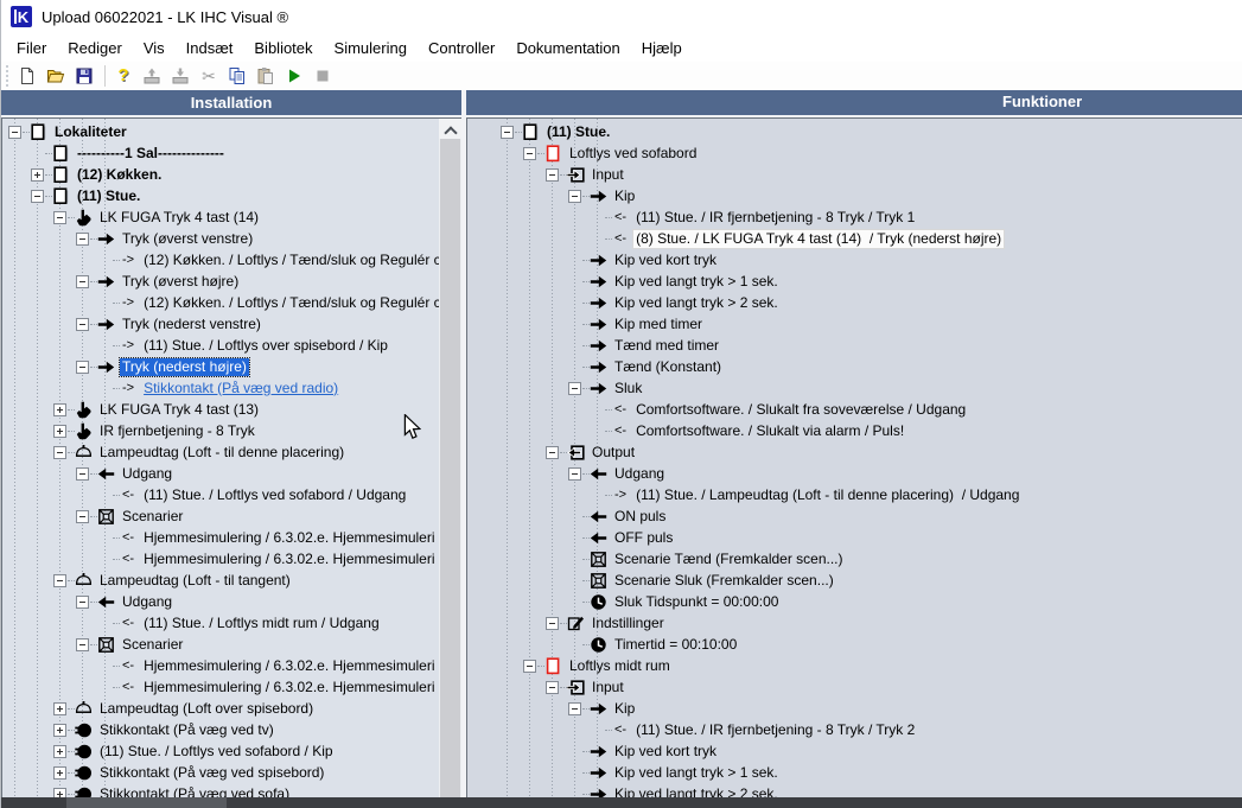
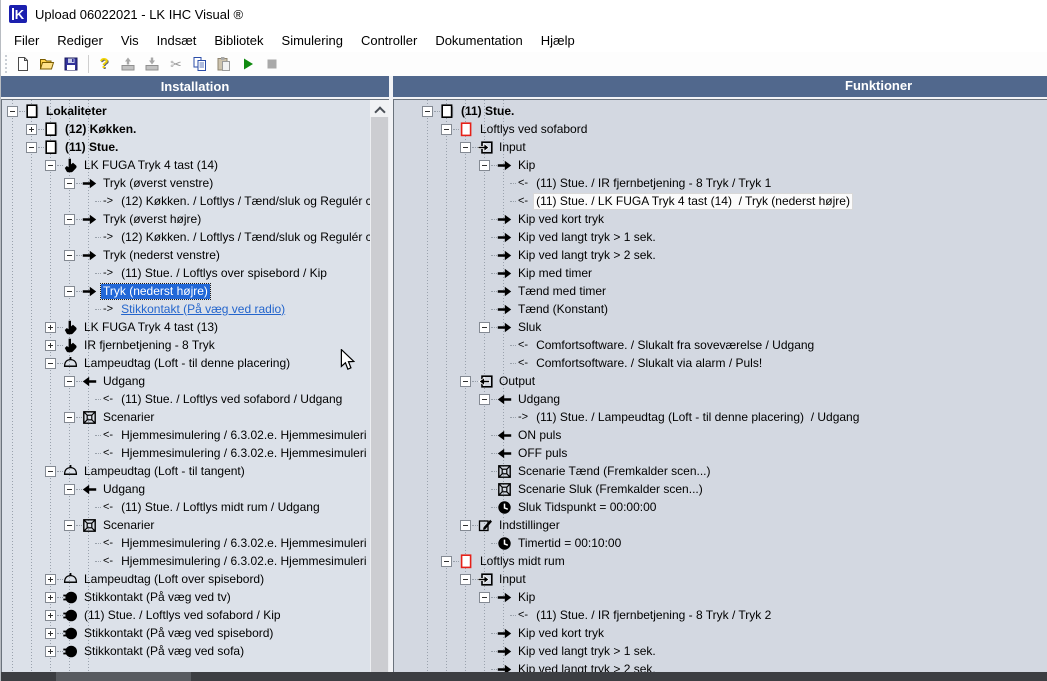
  K
  Upload 06022021 - LK IHC Visual ®
  Filer
  Rediger
  Vis
  Indsæt
  Bibliotek
  Simulering
  Controller
  Dokumentation
  Hjælp
  ?
  ✂
  Installation
  Lokaliteter
- ----------1 Sal--------------
  (12) Køkken.
  (11) Stue.
  LK FUGA Tryk 4 tast (14)
  Tryk (øverst venstre)
  ->
  (12) Køkken. / Loftlys / Tænd/sluk og Regulér c
  Tryk (øverst højre)
  ->
  (12) Køkken. / Loftlys / Tænd/sluk og Regulér c
  Tryk (nederst venstre)
  ->
  (11) Stue. / Loftlys over spisebord / Kip
  Tryk (nederst højre)
  ->
  Stikkontakt (På væg ved radio)
  LK FUGA Tryk 4 tast (13)
  IR fjernbetjening - 8 Tryk
  Lampeudtag (Loft - til denne placering)
  Udgang
  <-
  (11) Stue. / Loftlys ved sofabord / Udgang
  Scenarier
  <-
  Hjemmesimulering / 6.3.02.e. Hjemmesimuleri
  <-
  Hjemmesimulering / 6.3.02.e. Hjemmesimuleri
  Lampeudtag (Loft - til tangent)
  Udgang
  <-
  (11) Stue. / Loftlys midt rum / Udgang
  Scenarier
  <-
  Hjemmesimulering / 6.3.02.e. Hjemmesimuleri
  <-
  Hjemmesimulering / 6.3.02.e. Hjemmesimuleri
  Lampeudtag (Loft over spisebord)
  Stikkontakt (På væg ved tv)
  (11) Stue. / Loftlys ved sofabord / Kip
  Stikkontakt (På væg ved spisebord)
  Stikkontakt (På væg ved sofa)
  Funktioner
  (11) Stue.
  Loftlys ved sofabord
  Input
  Kip
  <-
  (11) Stue. / IR fjernbetjening - 8 Tryk / Tryk 1
  <-
- (8) Stue. / LK FUGA Tryk 4 tast (14) / Tryk (nederst højre)
+ (11) Stue. / LK FUGA Tryk 4 tast (14) / Tryk (nederst højre)
  Kip ved kort tryk
  Kip ved langt tryk > 1 sek.
  Kip ved langt tryk > 2 sek.
  Kip med timer
  Tænd med timer
  Tænd (Konstant)
  Sluk
  <-
  Comfortsoftware. / Slukalt fra soveværelse / Udgang
  <-
  Comfortsoftware. / Slukalt via alarm / Puls!
  Output
  Udgang
  ->
  (11) Stue. / Lampeudtag (Loft - til denne placering) / Udgang
  ON puls
  OFF puls
  Scenarie Tænd (Fremkalder scen...)
  Scenarie Sluk (Fremkalder scen...)
  Sluk Tidspunkt = 00:00:00
  Indstillinger
  Timertid = 00:10:00
  Loftlys midt rum
  Input
  Kip
  <-
  (11) Stue. / IR fjernbetjening - 8 Tryk / Tryk 2
  Kip ved kort tryk
  Kip ved langt tryk > 1 sek.
  Kip ved langt tryk > 2 sek.
